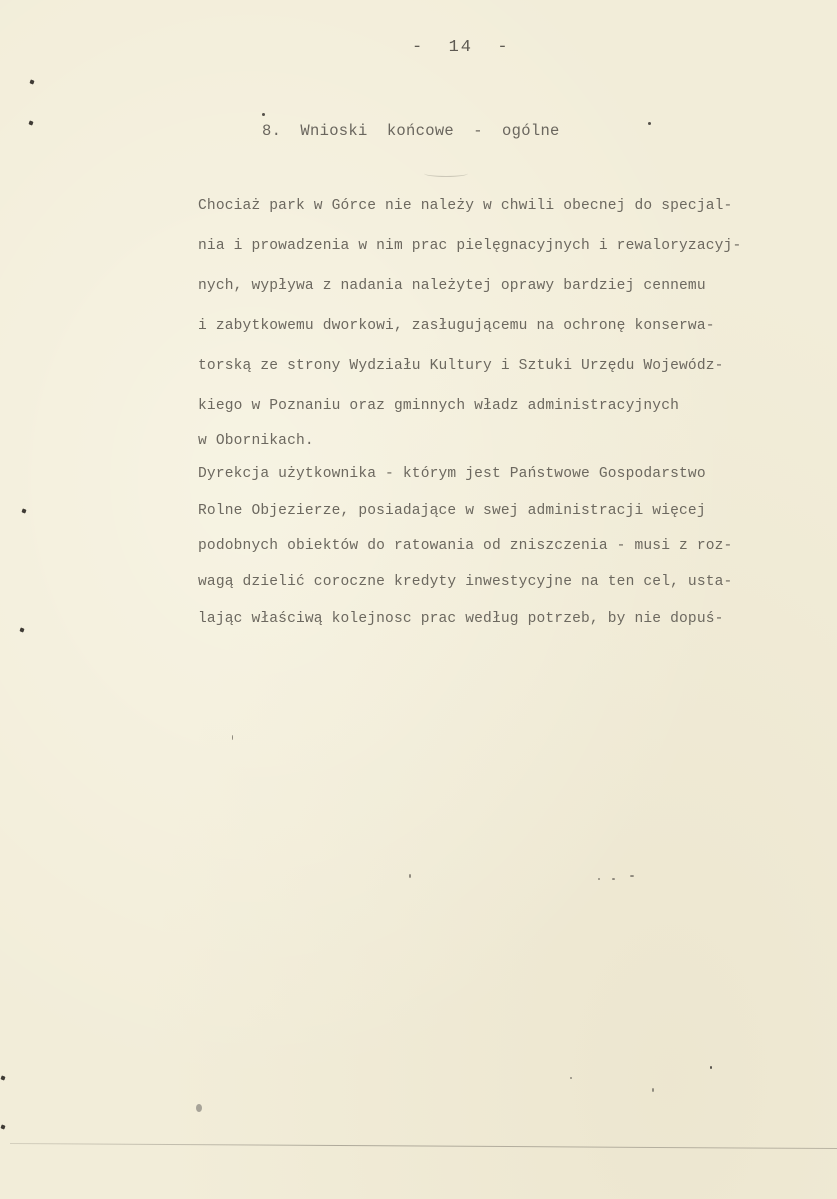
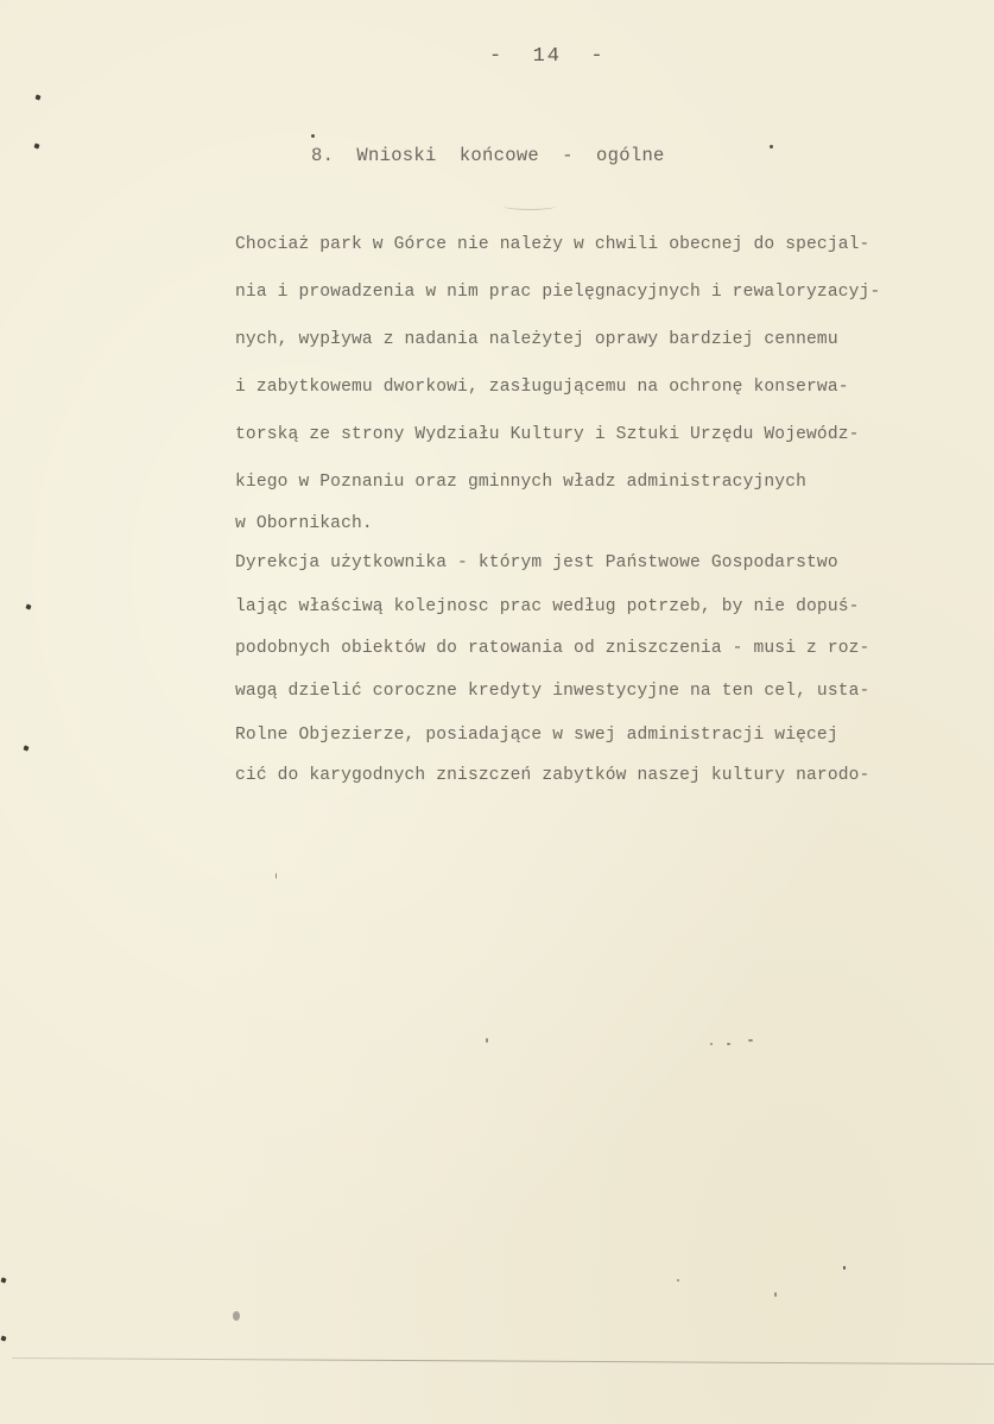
  - 14 -
  8. Wnioski końcowe - ogólne
  Chociaż park w Górce nie należy w chwili obecnej do specjal-
  nia i prowadzenia w nim prac pielęgnacyjnych i rewaloryzacyj-
  nych, wypływa z nadania należytej oprawy bardziej cennemu
  i zabytkowemu dworkowi, zasługującemu na ochronę konserwa-
  torską ze strony Wydziału Kultury i Sztuki Urzędu Wojewódz-
  kiego w Poznaniu oraz gminnych władz administracyjnych
  w Obornikach.
  Dyrekcja użytkownika - którym jest Państwowe Gospodarstwo
- Rolne Objezierze, posiadające w swej administracji więcej
+ lając właściwą kolejnosc prac według potrzeb, by nie dopuś-
  podobnych obiektów do ratowania od zniszczenia - musi z roz-
  wagą dzielić coroczne kredyty inwestycyjne na ten cel, usta-
- lając właściwą kolejnosc prac według potrzeb, by nie dopuś-
+ Rolne Objezierze, posiadające w swej administracji więcej
+ cić do karygodnych zniszczeń zabytków naszej kultury narodo-
